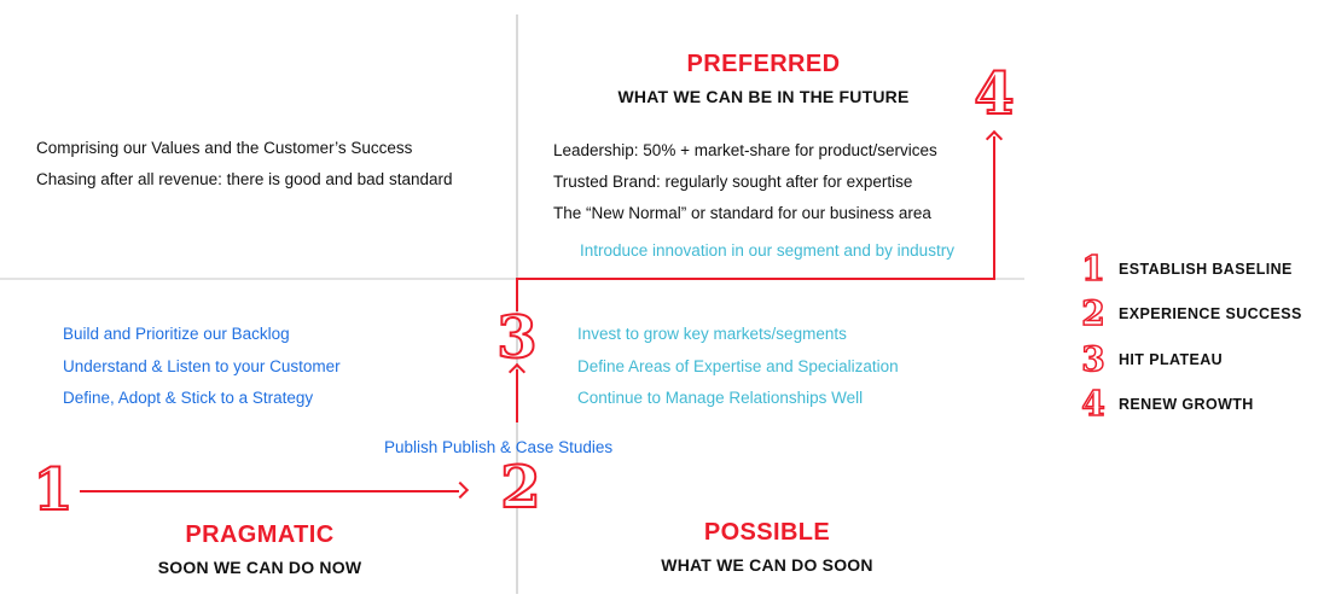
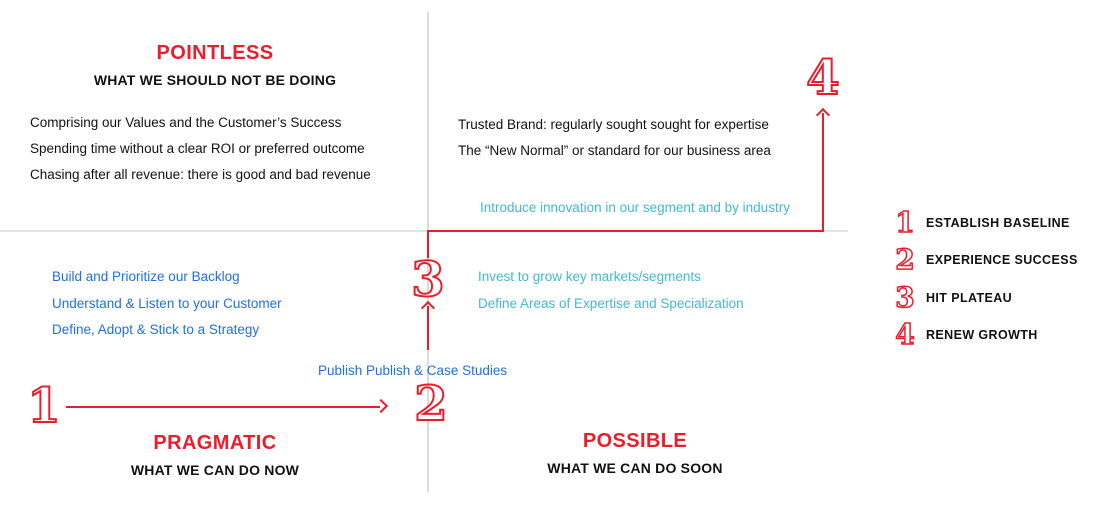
+ POINTLESS
+ WHAT WE SHOULD NOT BE DOING
  Comprising our Values and the Customer’s Success
+ Spending time without a clear ROI or preferred outcome
- Chasing after all revenue: there is good and bad standard
+ Chasing after all revenue: there is good and bad revenue
- PREFERRED
- WHAT WE CAN BE IN THE FUTURE
- Leadership: 50% + market-share for product/services
- Trusted Brand: regularly sought after for expertise
+ Trusted Brand: regularly sought sought for expertise
  The “New Normal” or standard for our business area
  Introduce innovation in our segment and by industry
  PRAGMATIC
- SOON WE CAN DO NOW
+ WHAT WE CAN DO NOW
  Build and Prioritize our Backlog
  Understand & Listen to your Customer
  Define, Adopt & Stick to a Strategy
  Publish Publish & Case Studies
  POSSIBLE
  WHAT WE CAN DO SOON
  Invest to grow key markets/segments
  Define Areas of Expertise and Specialization
- Continue to Manage Relationships Well
  1
  2
  3
  4
  1
  ESTABLISH BASELINE
  2
  EXPERIENCE SUCCESS
  3
  HIT PLATEAU
  4
  RENEW GROWTH
